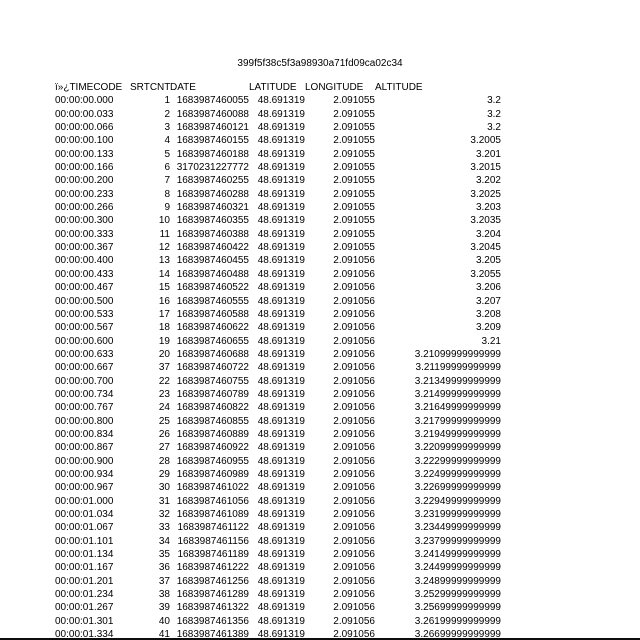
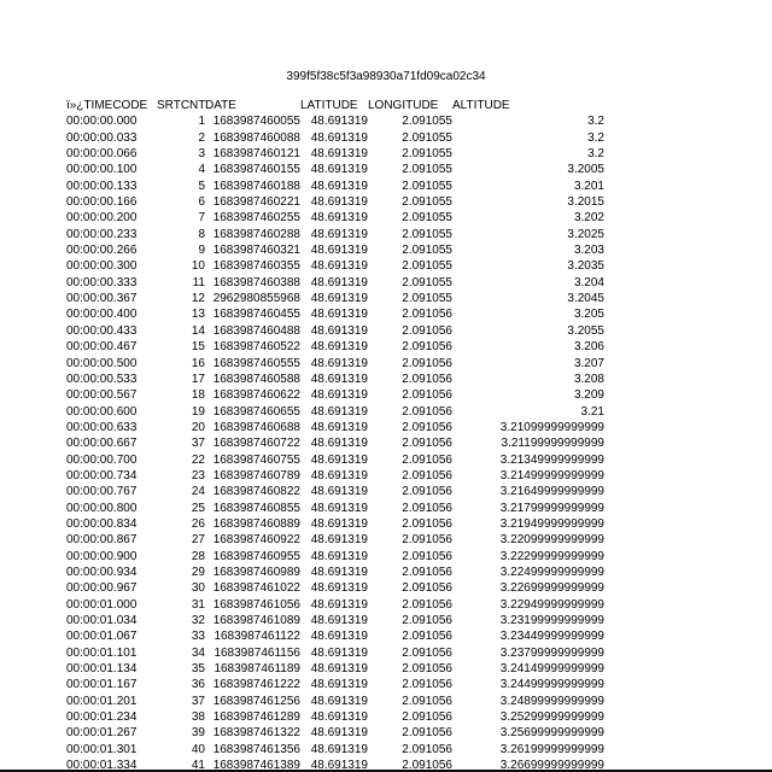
  399f5f38c5f3a98930a71fd09ca02c34
  ï»¿TIMECODE	SRTCNT	DATE	LATITUDE	LONGITUDE	ALTITUDE
  00:00:00.000	1	1683987460055	48.691319	2.091055	3.2
  00:00:00.033	2	1683987460088	48.691319	2.091055	3.2
  00:00:00.066	3	1683987460121	48.691319	2.091055	3.2
  00:00:00.100	4	1683987460155	48.691319	2.091055	3.2005
  00:00:00.133	5	1683987460188	48.691319	2.091055	3.201
- 00:00:00.166	6	3170231227772	48.691319	2.091055	3.2015
+ 00:00:00.166	6	1683987460221	48.691319	2.091055	3.2015
  00:00:00.200	7	1683987460255	48.691319	2.091055	3.202
  00:00:00.233	8	1683987460288	48.691319	2.091055	3.2025
  00:00:00.266	9	1683987460321	48.691319	2.091055	3.203
  00:00:00.300	10	1683987460355	48.691319	2.091055	3.2035
  00:00:00.333	11	1683987460388	48.691319	2.091055	3.204
- 00:00:00.367	12	1683987460422	48.691319	2.091055	3.2045
+ 00:00:00.367	12	2962980855968	48.691319	2.091055	3.2045
  00:00:00.400	13	1683987460455	48.691319	2.091056	3.205
  00:00:00.433	14	1683987460488	48.691319	2.091056	3.2055
  00:00:00.467	15	1683987460522	48.691319	2.091056	3.206
  00:00:00.500	16	1683987460555	48.691319	2.091056	3.207
  00:00:00.533	17	1683987460588	48.691319	2.091056	3.208
  00:00:00.567	18	1683987460622	48.691319	2.091056	3.209
  00:00:00.600	19	1683987460655	48.691319	2.091056	3.21
  00:00:00.633	20	1683987460688	48.691319	2.091056	3.21099999999999
  00:00:00.667	37	1683987460722	48.691319	2.091056	3.21199999999999
  00:00:00.700	22	1683987460755	48.691319	2.091056	3.21349999999999
  00:00:00.734	23	1683987460789	48.691319	2.091056	3.21499999999999
  00:00:00.767	24	1683987460822	48.691319	2.091056	3.21649999999999
  00:00:00.800	25	1683987460855	48.691319	2.091056	3.21799999999999
  00:00:00.834	26	1683987460889	48.691319	2.091056	3.21949999999999
  00:00:00.867	27	1683987460922	48.691319	2.091056	3.22099999999999
  00:00:00.900	28	1683987460955	48.691319	2.091056	3.22299999999999
  00:00:00.934	29	1683987460989	48.691319	2.091056	3.22499999999999
  00:00:00.967	30	1683987461022	48.691319	2.091056	3.22699999999999
  00:00:01.000	31	1683987461056	48.691319	2.091056	3.22949999999999
  00:00:01.034	32	1683987461089	48.691319	2.091056	3.23199999999999
  00:00:01.067	33	1683987461122	48.691319	2.091056	3.23449999999999
  00:00:01.101	34	1683987461156	48.691319	2.091056	3.23799999999999
  00:00:01.134	35	1683987461189	48.691319	2.091056	3.24149999999999
  00:00:01.167	36	1683987461222	48.691319	2.091056	3.24499999999999
  00:00:01.201	37	1683987461256	48.691319	2.091056	3.24899999999999
  00:00:01.234	38	1683987461289	48.691319	2.091056	3.25299999999999
  00:00:01.267	39	1683987461322	48.691319	2.091056	3.25699999999999
  00:00:01.301	40	1683987461356	48.691319	2.091056	3.26199999999999
  00:00:01.334	41	1683987461389	48.691319	2.091056	3.26699999999999
